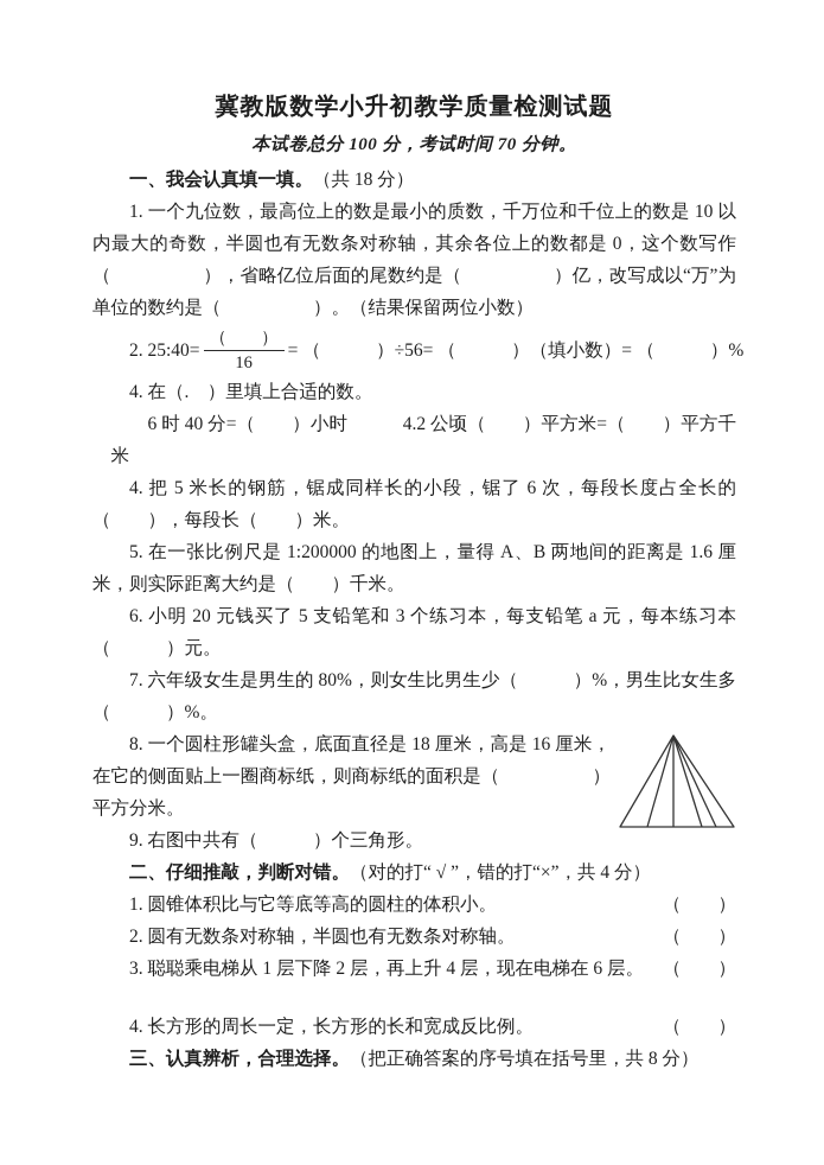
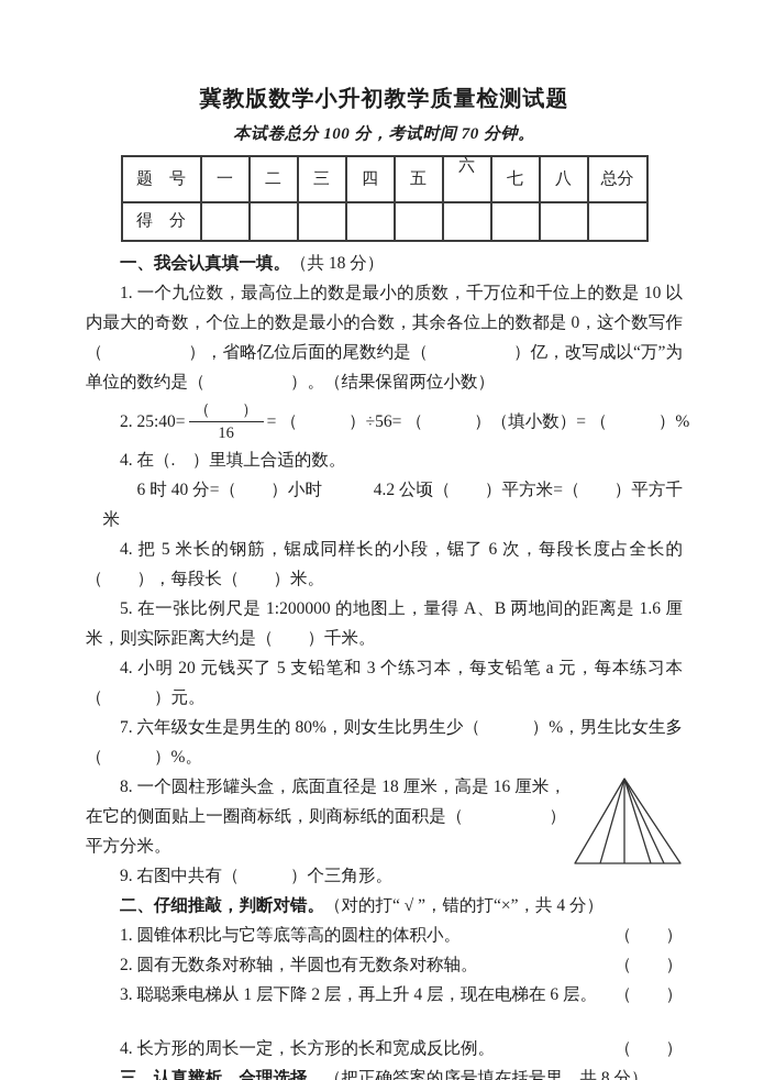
  冀教版数学小升初教学质量检测试题
  本试卷总分 100 分，考试时间 70 分钟。
+ 题 号	一	二	三	四	五	六	七	八	总分
+ 得 分
  一、我会认真填一填。（共 18 分）
- 1. 一个九位数，最高位上的数是最小的质数，千万位和千位上的数是 10 以内最大的奇数，半圆也有无数条对称轴，其余各位上的数都是 0，这个数写作（ ），省略亿位后面的尾数约是（ ）亿，改写成以“万”为单位的数约是（ ）。（结果保留两位小数）
+ 1. 一个九位数，最高位上的数是最小的质数，千万位和千位上的数是 10 以内最大的奇数，个位上的数是最小的合数，其余各位上的数都是 0，这个数写作（ ），省略亿位后面的尾数约是（ ）亿，改写成以“万”为单位的数约是（ ）。（结果保留两位小数）
  2. 25:40=
  （ ）
  16
  = （ ）÷56= （ ）（填小数）= （ ）%
  4. 在（. ）里填上合适的数。
  6 时 40 分=（ ）小时 4.2 公顷（ ）平方米=（ ）平方千米
  4. 把 5 米长的钢筋，锯成同样长的小段，锯了 6 次，每段长度占全长的（ ），每段长（ ）米。
  5. 在一张比例尺是 1:200000 的地图上，量得 A、B 两地间的距离是 1.6 厘米，则实际距离大约是（ ）千米。
- 6. 小明 20 元钱买了 5 支铅笔和 3 个练习本，每支铅笔 a 元，每本练习本（ ）元。
+ 4. 小明 20 元钱买了 5 支铅笔和 3 个练习本，每支铅笔 a 元，每本练习本（ ）元。
  7. 六年级女生是男生的 80%，则女生比男生少（ ）%，男生比女生多（ ）%。
  8. 一个圆柱形罐头盒，底面直径是 18 厘米，高是 16 厘米，在它的侧面贴上一圈商标纸，则商标纸的面积是（ ）平方分米。
  9. 右图中共有（ ）个三角形。
  二、仔细推敲，判断对错。（对的打“ √ ”，错的打“×”，共 4 分）
  1. 圆锥体积比与它等底等高的圆柱的体积小。
  （ ）
  2. 圆有无数条对称轴，半圆也有无数条对称轴。
  （ ）
  3. 聪聪乘电梯从 1 层下降 2 层，再上升 4 层，现在电梯在 6 层。
  （ ）
  4. 长方形的周长一定，长方形的长和宽成反比例。
  （ ）
  三、认真辨析，合理选择。（把正确答案的序号填在括号里，共 8 分）
